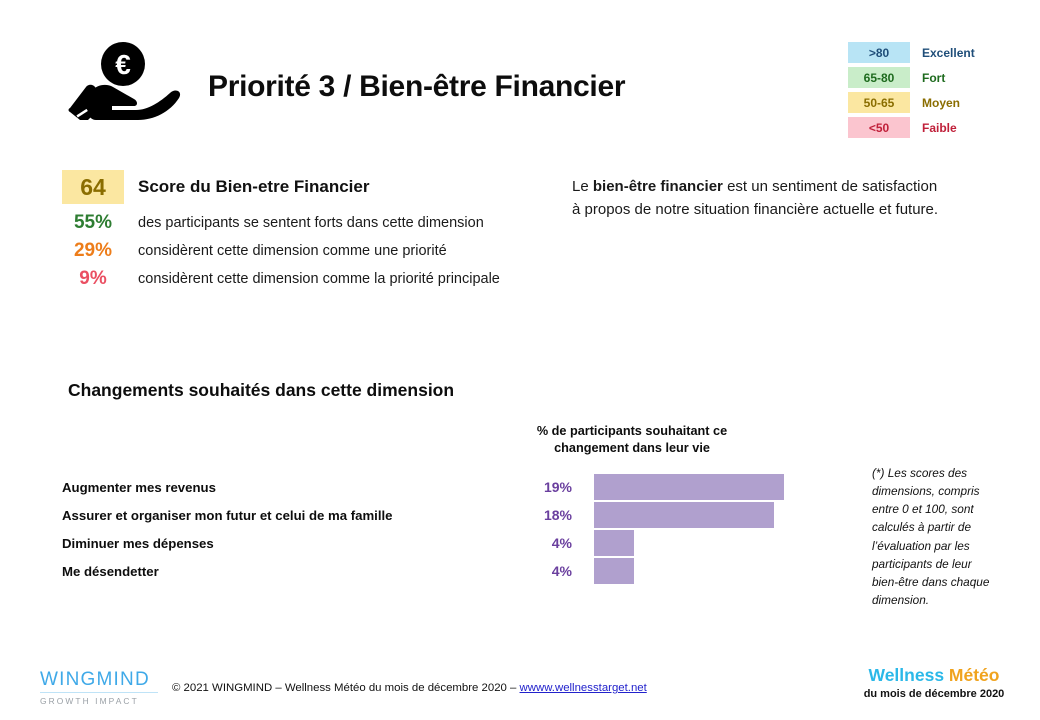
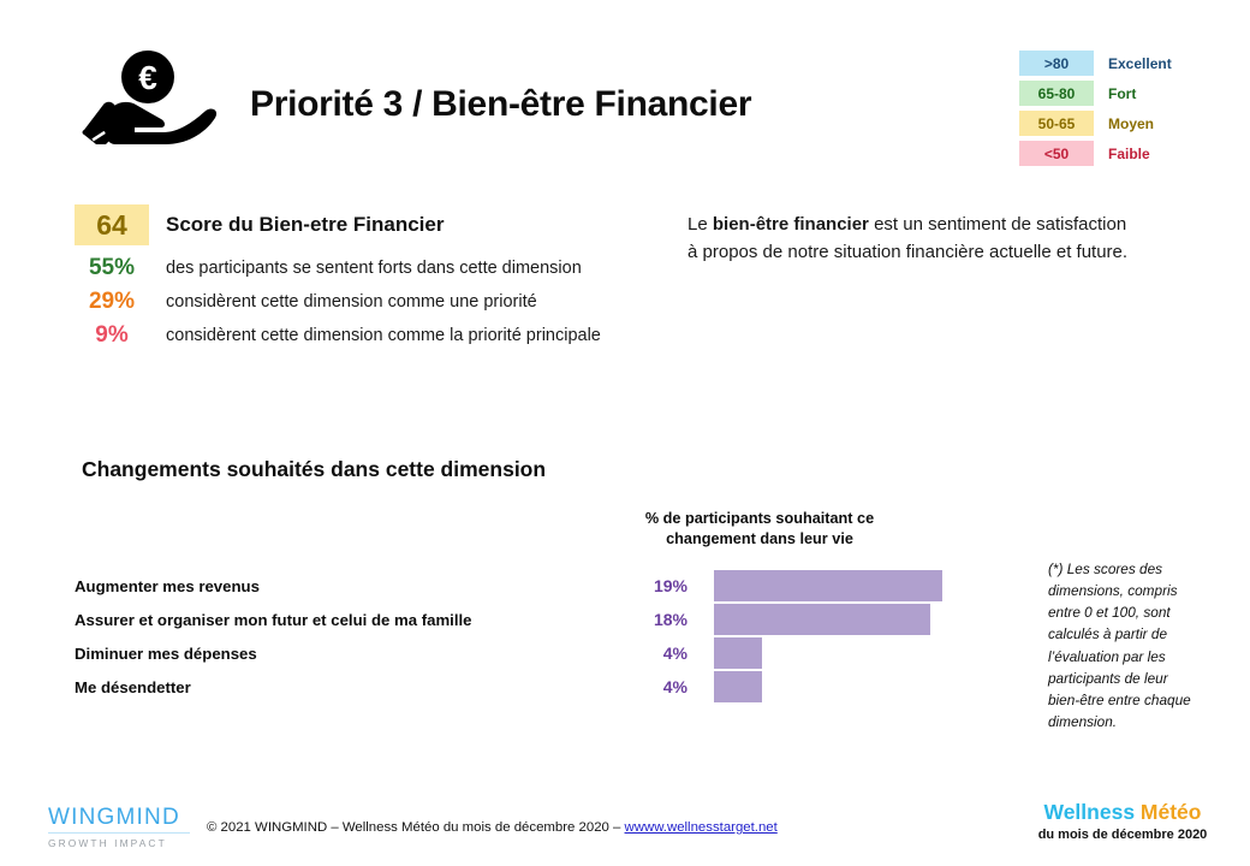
  €
  Priorité 3 / Bien-être Financier
  >80
  Excellent
  65-80
  Fort
  50-65
  Moyen
  <50
  Faible
  64
  Score du Bien-etre Financier
  55%
  des participants se sentent forts dans cette dimension
  29%
  considèrent cette dimension comme une priorité
  9%
  considèrent cette dimension comme la priorité principale
  Le bien-être financier est un sentiment de satisfaction à propos de notre situation financière actuelle et future.
  Changements souhaités dans cette dimension
  % de participants souhaitant ce changement dans leur vie
  Augmenter mes revenus
  19%
  Assurer et organiser mon futur et celui de ma famille
  18%
  Diminuer mes dépenses
  4%
  Me désendetter
  4%
- (*) Les scores des dimensions, compris entre 0 et 100, sont calculés à partir de l’évaluation par les participants de leur bien-être dans chaque dimension.
+ (*) Les scores des dimensions, compris entre 0 et 100, sont calculés à partir de l’évaluation par les participants de leur bien-être entre chaque dimension.
  WINGMIND
  GROWTH IMPACT
  © 2021 WINGMIND – Wellness Météo du mois de décembre 2020 – wwww.wellnesstarget.net
  Wellness Météo
  du mois de décembre 2020
